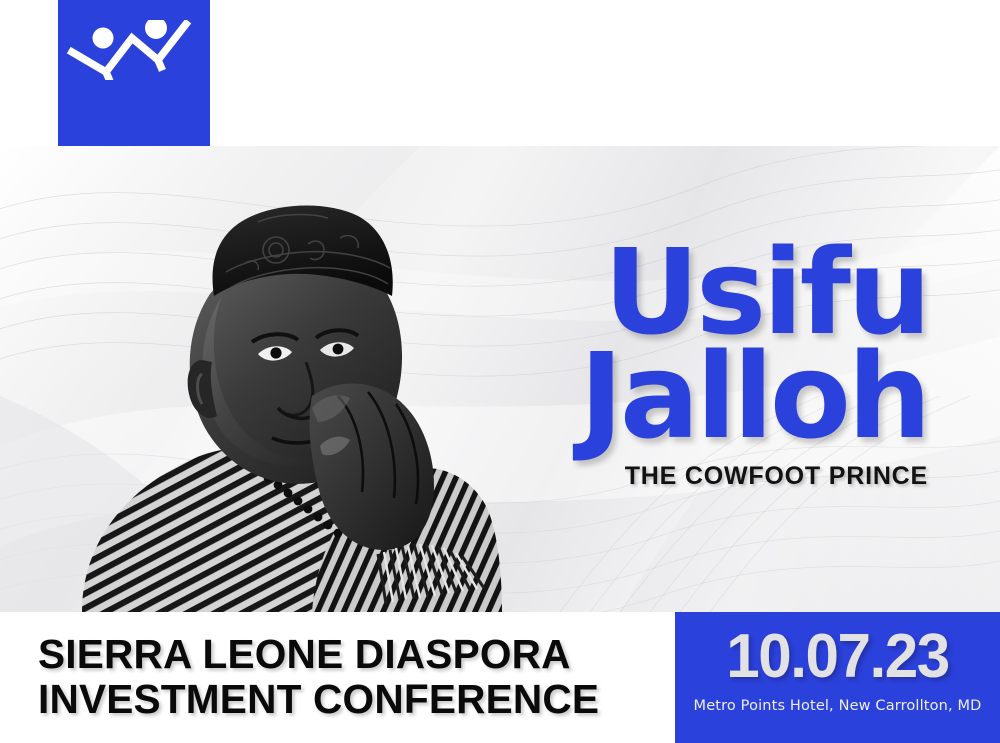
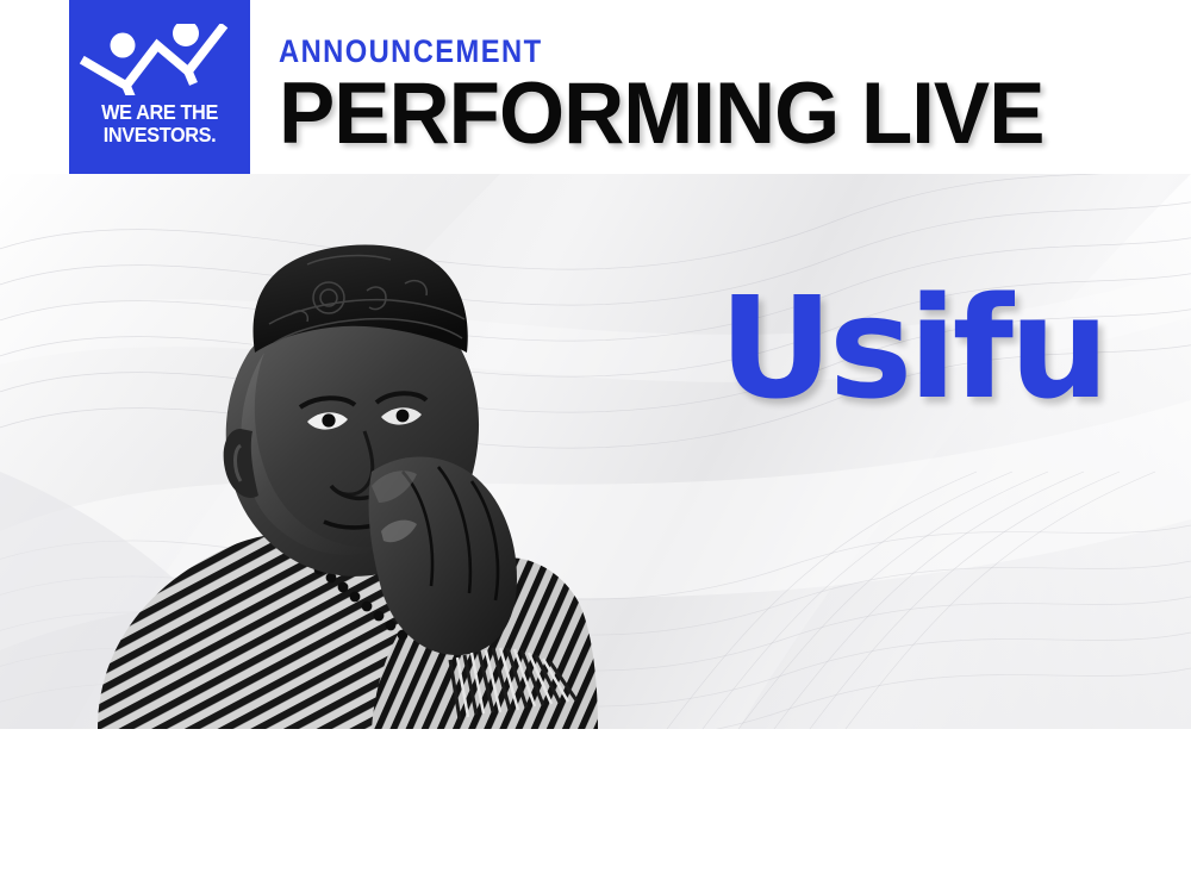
+ WE ARE THE
+ INVESTORS.
+ ANNOUNCEMENT
+ PERFORMING LIVE
  Usifu
- Jalloh
- THE COWFOOT PRINCE
- SIERRA LEONE DIASPORA
- INVESTMENT CONFERENCE
- 10.07.23
- Metro Points Hotel, New Carrollton, MD
